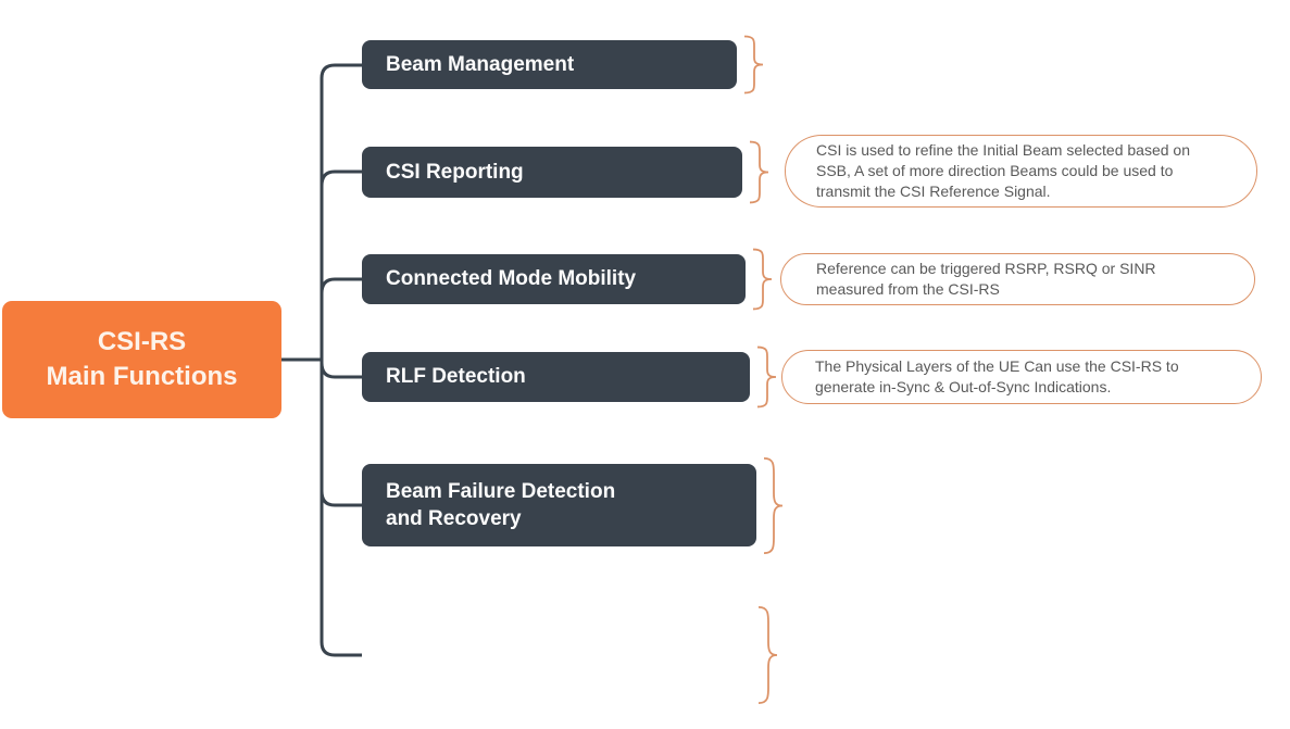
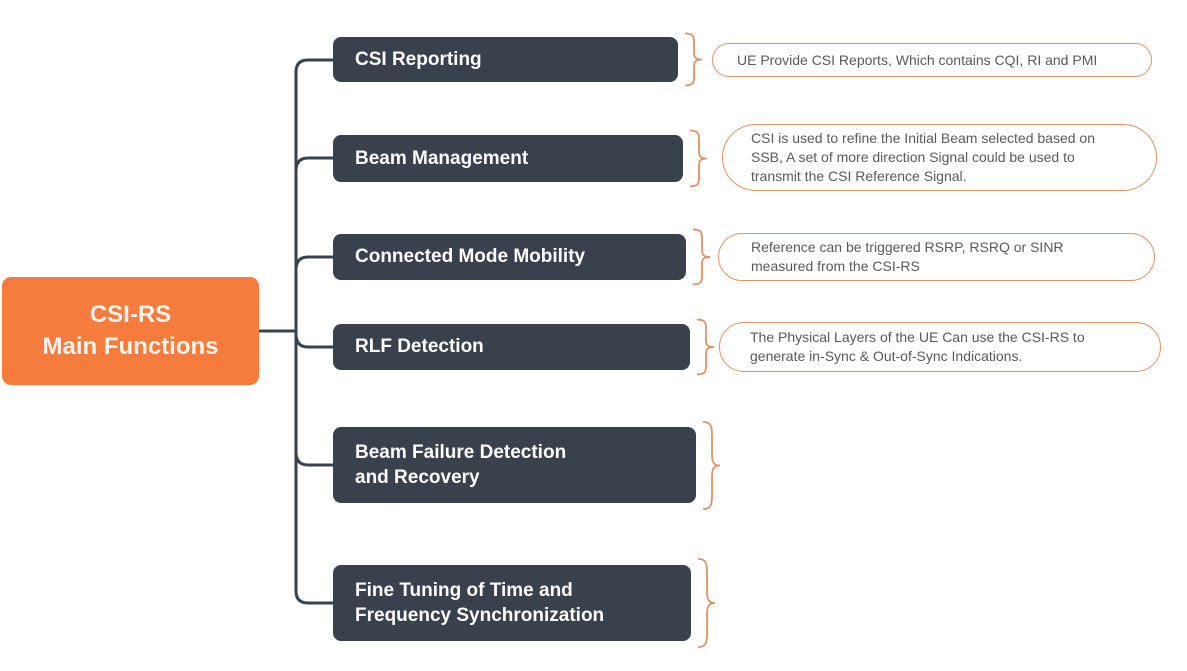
  CSI-RS
  Main Functions
- Beam Management
+ CSI Reporting
+ UE Provide CSI Reports, Which contains CQI, RI and PMI
- CSI Reporting
+ Beam Management
- CSI is used to refine the Initial Beam selected based on SSB, A set of more direction Beams could be used to transmit the CSI Reference Signal.
+ CSI is used to refine the Initial Beam selected based on SSB, A set of more direction Signal could be used to transmit the CSI Reference Signal.
  Connected Mode Mobility
  Reference can be triggered RSRP, RSRQ or SINR measured from the CSI-RS
  RLF Detection
  The Physical Layers of the UE Can use the CSI-RS to generate in-Sync & Out-of-Sync Indications.
  Beam Failure Detection
  and Recovery
+ Fine Tuning of Time and
+ Frequency Synchronization
